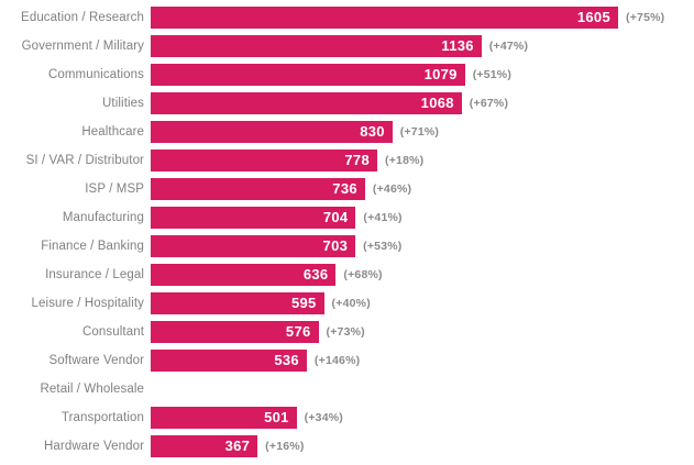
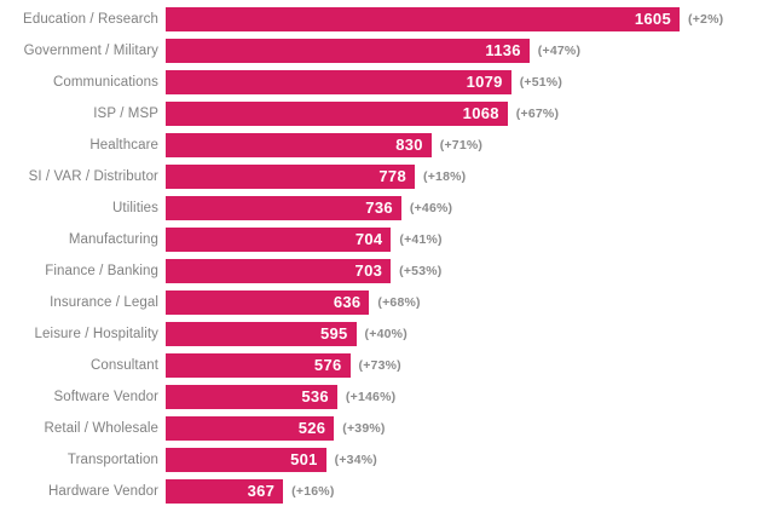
  Education / Research
  1605
- (+75%)
+ (+2%)
  Government / Military
  1136
  (+47%)
  Communications
  1079
  (+51%)
- Utilities
+ ISP / MSP
  1068
  (+67%)
  Healthcare
  830
  (+71%)
  SI / VAR / Distributor
  778
  (+18%)
- ISP / MSP
+ Utilities
  736
  (+46%)
  Manufacturing
  704
  (+41%)
  Finance / Banking
  703
  (+53%)
  Insurance / Legal
  636
  (+68%)
  Leisure / Hospitality
  595
  (+40%)
  Consultant
  576
  (+73%)
  Software Vendor
  536
  (+146%)
  Retail / Wholesale
+ 526
+ (+39%)
  Transportation
  501
  (+34%)
  Hardware Vendor
  367
  (+16%)
